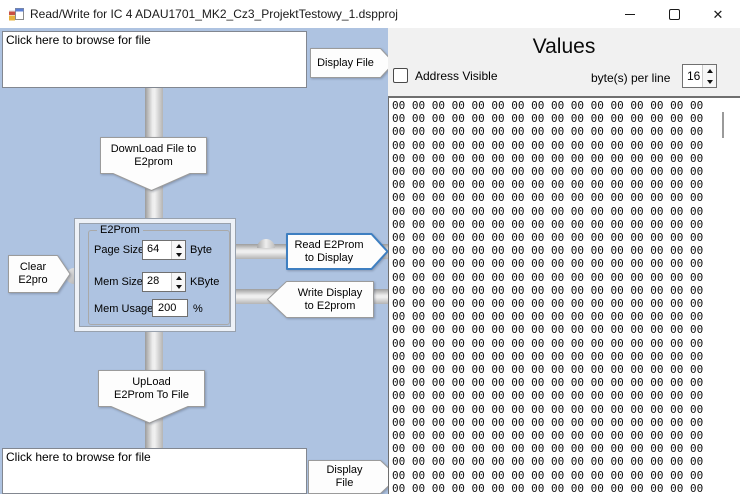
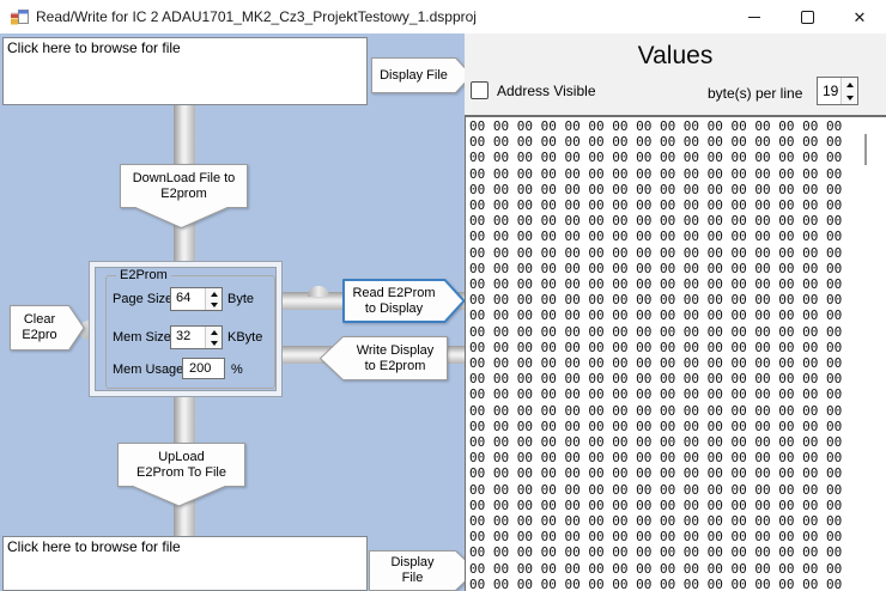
- Read/Write for IC 4 ADAU1701_MK2_Cz3_ProjektTestowy_1.dspproj
+ Read/Write for IC 2 ADAU1701_MK2_Cz3_ProjektTestowy_1.dspproj
  ✕
  Click here to browse for file
  Display File
  DownLoad File to
  E2prom
  E2Prom
  Page Siz
  64
  Byte
  Mem Size
- 28
+ 32
  KByte
  Mem Usage
  200
  %
  Clear
  E2pro
  Read E2Prom
  to Display
  Write Display
  to E2prom
  UpLoad
  E2Prom To File
  Click here to browse for file
  Display
  File
  Values
  Address Visible
  byte(s) per line
- 16
+ 19
  00 00 00 00 00 00 00 00 00 00 00 00 00 00 00 00
  00 00 00 00 00 00 00 00 00 00 00 00 00 00 00 00
  00 00 00 00 00 00 00 00 00 00 00 00 00 00 00 00
  00 00 00 00 00 00 00 00 00 00 00 00 00 00 00 00
  00 00 00 00 00 00 00 00 00 00 00 00 00 00 00 00
  00 00 00 00 00 00 00 00 00 00 00 00 00 00 00 00
  00 00 00 00 00 00 00 00 00 00 00 00 00 00 00 00
  00 00 00 00 00 00 00 00 00 00 00 00 00 00 00 00
  00 00 00 00 00 00 00 00 00 00 00 00 00 00 00 00
  00 00 00 00 00 00 00 00 00 00 00 00 00 00 00 00
  00 00 00 00 00 00 00 00 00 00 00 00 00 00 00 00
  00 00 00 00 00 00 00 00 00 00 00 00 00 00 00 00
  00 00 00 00 00 00 00 00 00 00 00 00 00 00 00 00
  00 00 00 00 00 00 00 00 00 00 00 00 00 00 00 00
  00 00 00 00 00 00 00 00 00 00 00 00 00 00 00 00
  00 00 00 00 00 00 00 00 00 00 00 00 00 00 00 00
  00 00 00 00 00 00 00 00 00 00 00 00 00 00 00 00
  00 00 00 00 00 00 00 00 00 00 00 00 00 00 00 00
  00 00 00 00 00 00 00 00 00 00 00 00 00 00 00 00
  00 00 00 00 00 00 00 00 00 00 00 00 00 00 00 00
  00 00 00 00 00 00 00 00 00 00 00 00 00 00 00 00
  00 00 00 00 00 00 00 00 00 00 00 00 00 00 00 00
  00 00 00 00 00 00 00 00 00 00 00 00 00 00 00 00
  00 00 00 00 00 00 00 00 00 00 00 00 00 00 00 00
  00 00 00 00 00 00 00 00 00 00 00 00 00 00 00 00
  00 00 00 00 00 00 00 00 00 00 00 00 00 00 00 00
  00 00 00 00 00 00 00 00 00 00 00 00 00 00 00 00
  00 00 00 00 00 00 00 00 00 00 00 00 00 00 00 00
  00 00 00 00 00 00 00 00 00 00 00 00 00 00 00 00
  00 00 00 00 00 00 00 00 00 00 00 00 00 00 00 00
